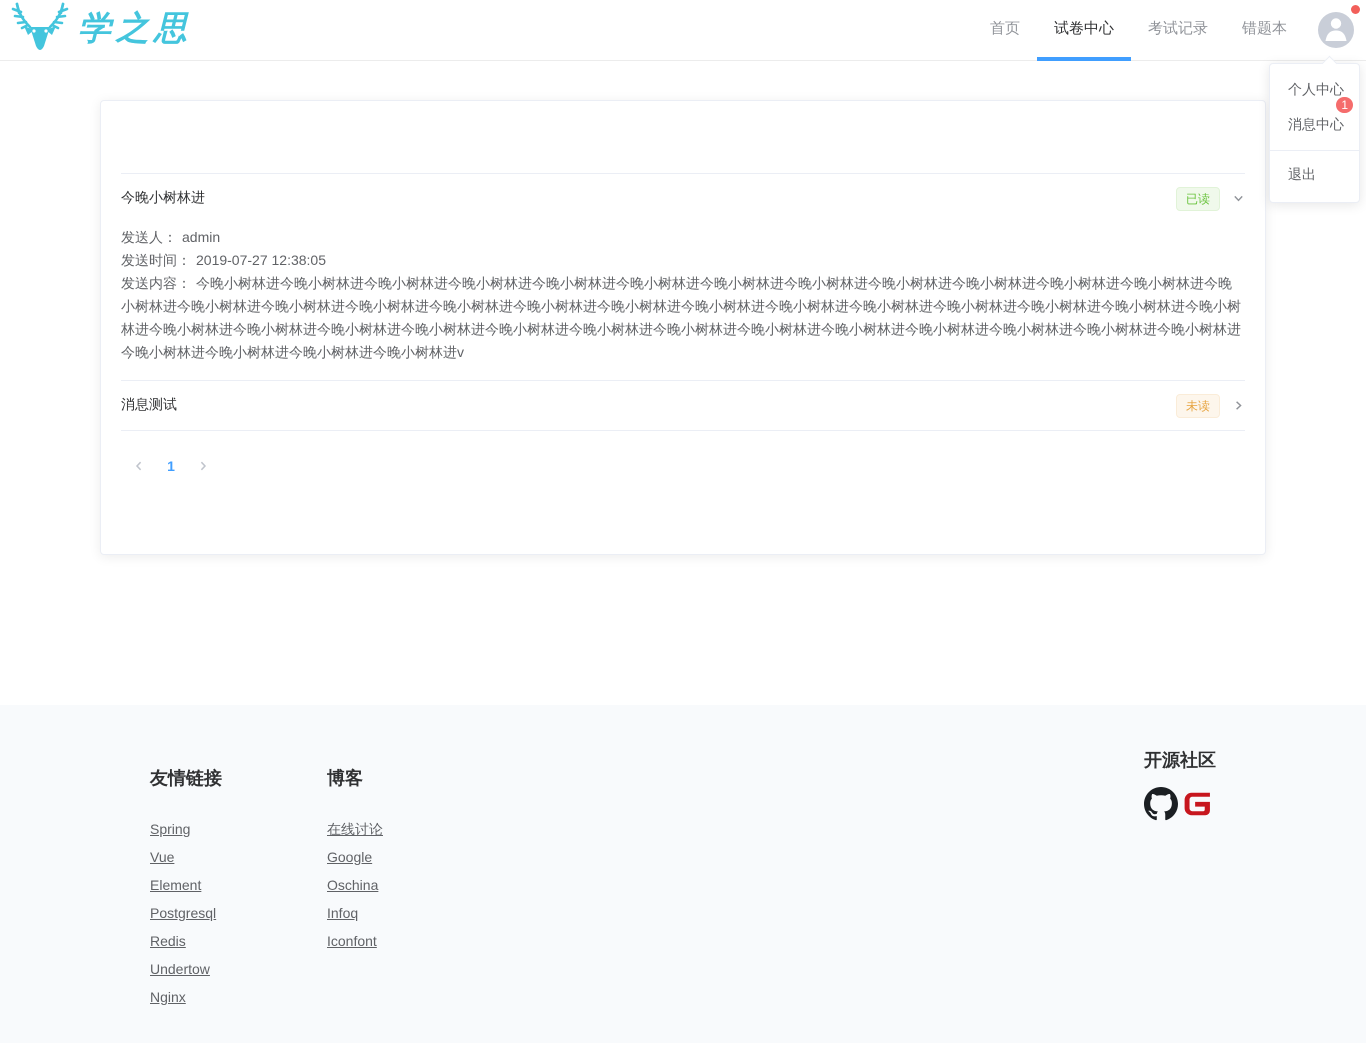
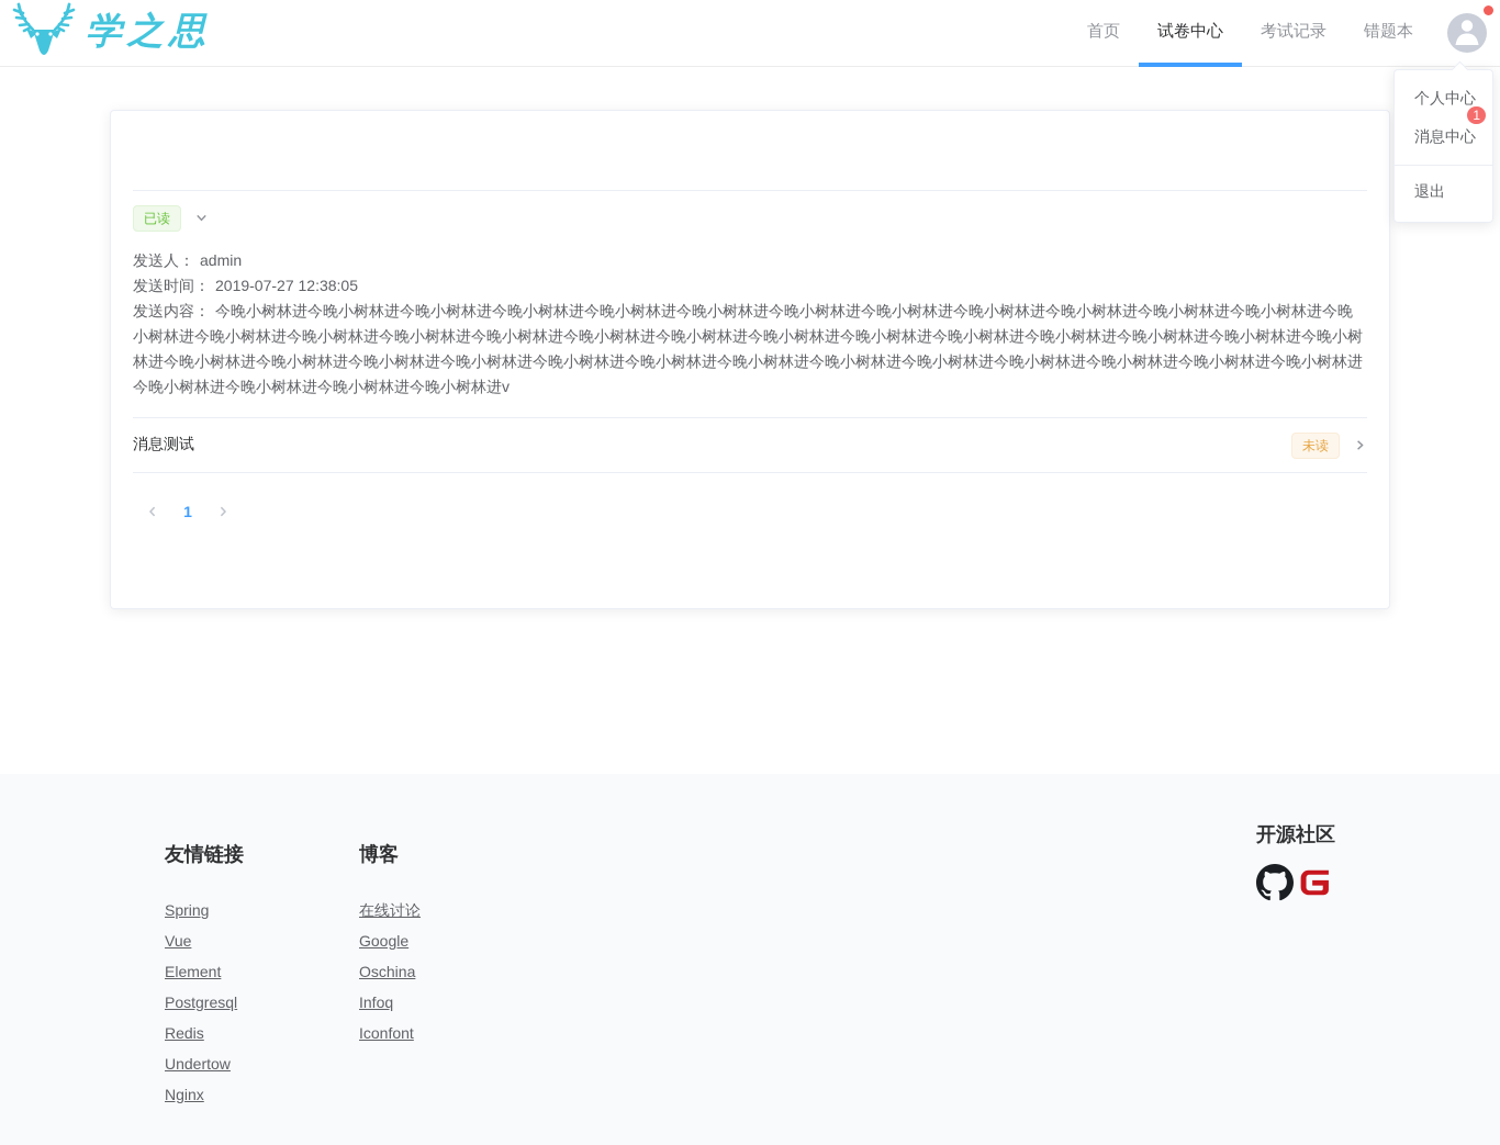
  学之思
  首页
  试卷中心
  考试记录
  错题本
  个人中心
  消息中心
  1
  退出
- 今晚小树林进
  已读
  发送人： admin
  发送时间： 2019-07-27 12:38:05
  发送内容： 今晚小树林进今晚小树林进今晚小树林进今晚小树林进今晚小树林进今晚小树林进今晚小树林进今晚小树林进今晚小树林进今晚小树林进今晚小树林进今晚小树林进今晚小树林进今晚小树林进今晚小树林进今晚小树林进今晚小树林进今晚小树林进今晚小树林进今晚小树林进今晚小树林进今晚小树林进今晚小树林进今晚小树林进今晚小树林进今晚小树林进今晚小树林进今晚小树林进今晚小树林进今晚小树林进今晚小树林进今晚小树林进今晚小树林进今晚小树林进今晚小树林进今晚小树林进今晚小树林进今晚小树林进今晚小树林进今晚小树林进今晚小树林进今晚小树林进今晚小树林进v
  消息测试
  未读
  1
  友情链接
  Spring
  Vue
  Element
  Postgresql
  Redis
  Undertow
  Nginx
  博客
  在线讨论
  Google
  Oschina
  Infoq
  Iconfont
  开源社区
